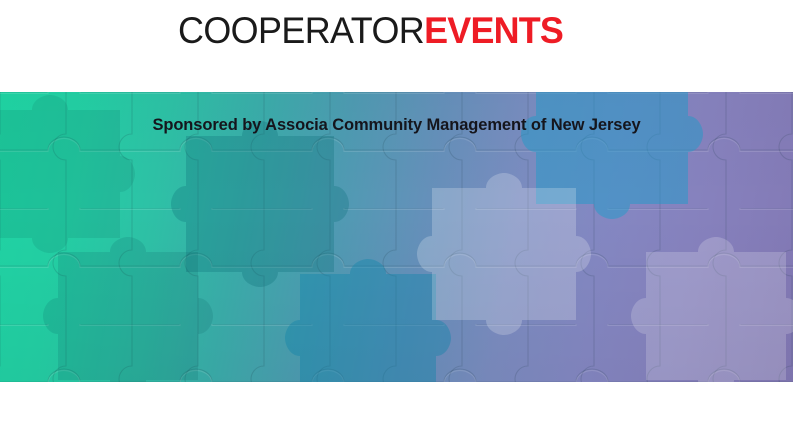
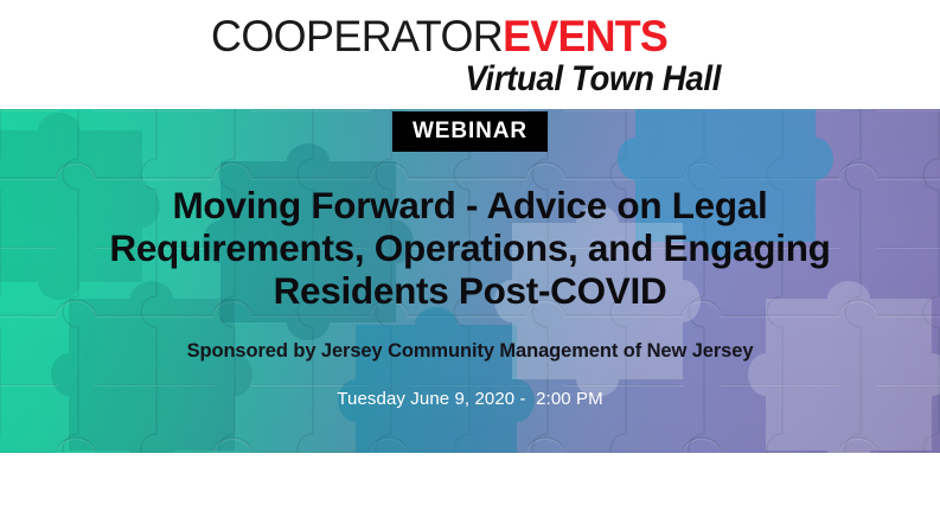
  COOPERATOREVENTS
+ Virtual Town Hall
+ WEBINAR
+ Moving Forward - Advice on Legal Requirements, Operations, and Engaging Residents Post-COVID
- Sponsored by Associa Community Management of New Jersey
+ Sponsored by Jersey Community Management of New Jersey
+ Tuesday June 9, 2020 - 2:00 PM
